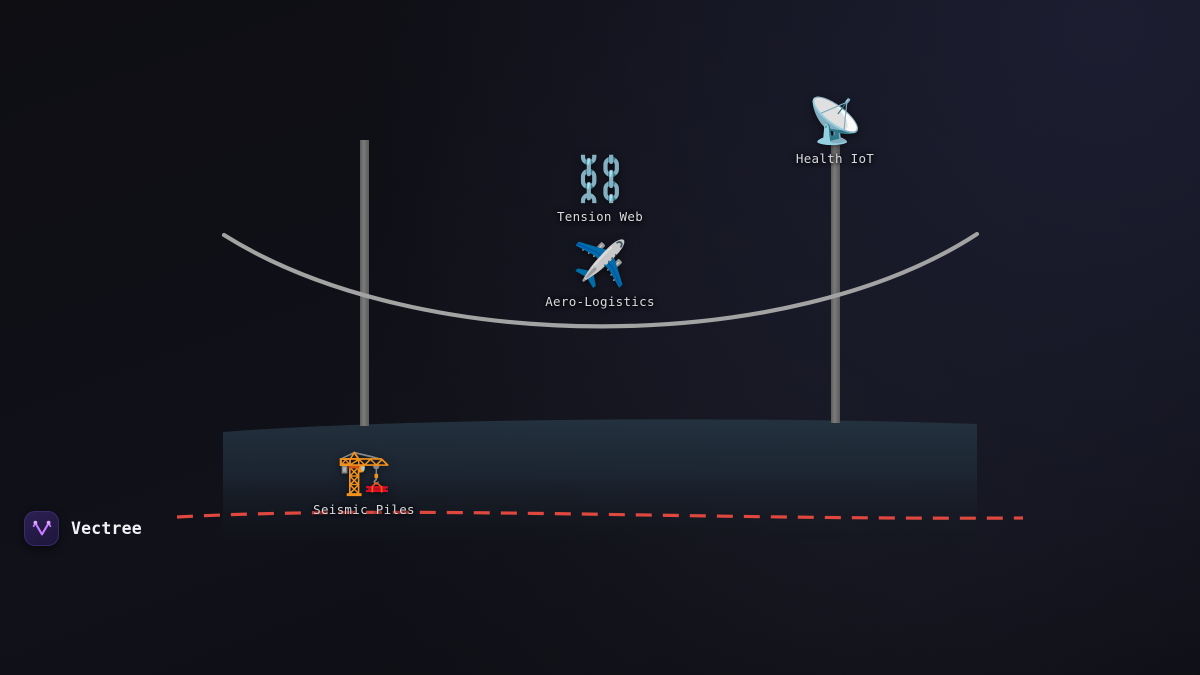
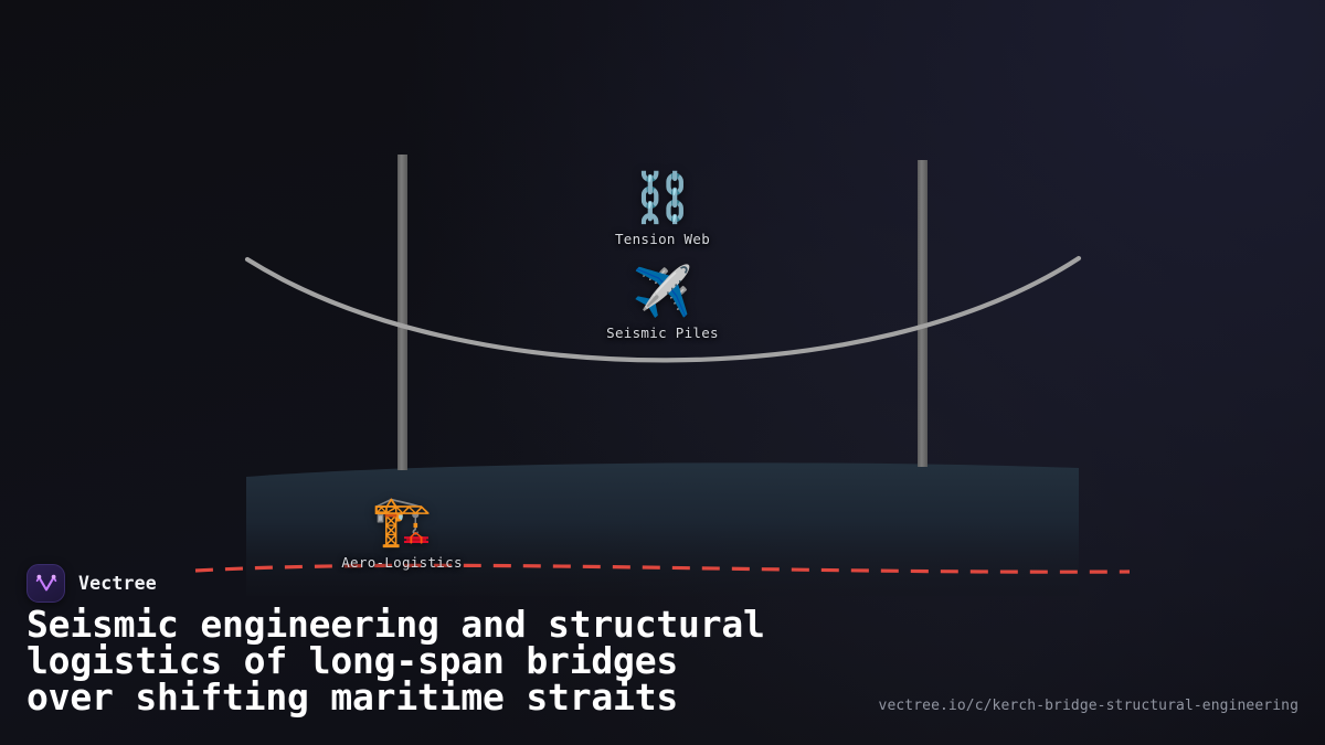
- 📡
- Health IoT
  ⛓️
  Tension Web
  ✈️
- Aero-Logistics
+ Seismic Piles
  🏗️
- Seismic Piles
+ Aero-Logistics
  Vectree
+ Seismic engineering and structural
+ logistics of long-span bridges
+ over shifting maritime straits
+ vectree.io/c/kerch-bridge-structural-engineering
